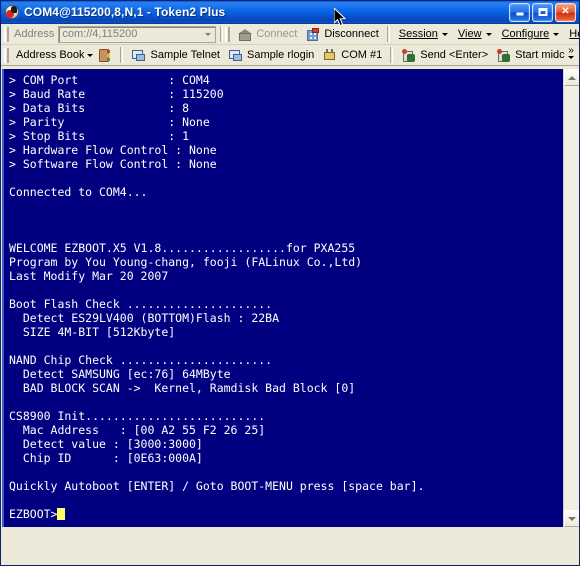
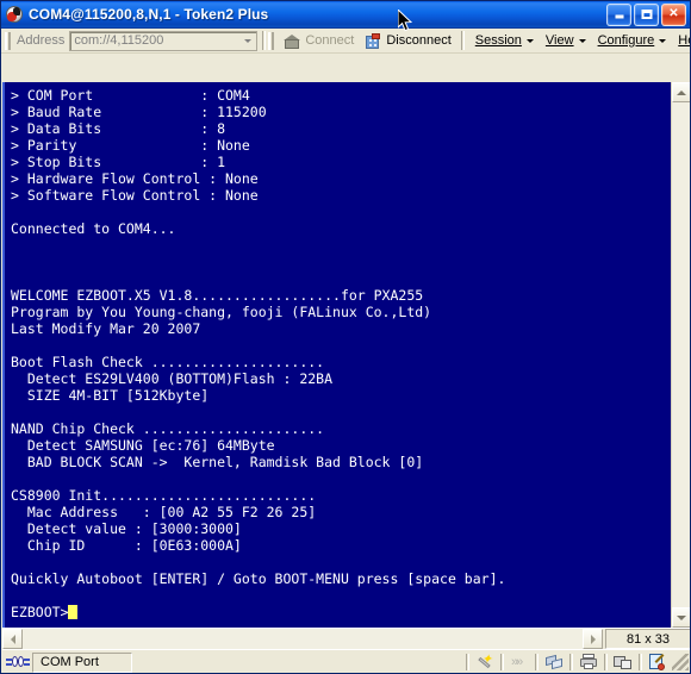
  COM4@115200,8,N,1 - Token2 Plus
  ✕
  Address
  com://4,115200
  Connect
  Disconnect
  Session
  View
  Configure
- Address Book
- Sample Telnet
- Sample rlogin
- COM #1
- Send <Enter>
- Start midc
- »
  > COM Port : COM4
  > Baud Rate : 115200
  > Data Bits : 8
  > Parity : None
  > Stop Bits : 1
  > Hardware Flow Control : None
  > Software Flow Control : None
  Connected to COM4...
  WELCOME EZBOOT.X5 V1.8..................for PXA255
  Program by You Young-chang, fooji (FALinux Co.,Ltd)
  Last Modify Mar 20 2007
  Boot Flash Check .....................
  Detect ES29LV400 (BOTTOM)Flash : 22BA
  SIZE 4M-BIT [512Kbyte]
  NAND Chip Check ......................
  Detect SAMSUNG [ec:76] 64MByte
  BAD BLOCK SCAN -> Kernel, Ramdisk Bad Block [0]
  CS8900 Init..........................
  Mac Address : [00 A2 55 F2 26 25]
  Detect value : [3000:3000]
  Chip ID : [0E63:000A]
  Quickly Autoboot [ENTER] / Goto BOOT-MENU press [space bar].
  EZBOOT>
+ 81 x 33
+ COM Port
+ ✦
+ »»
